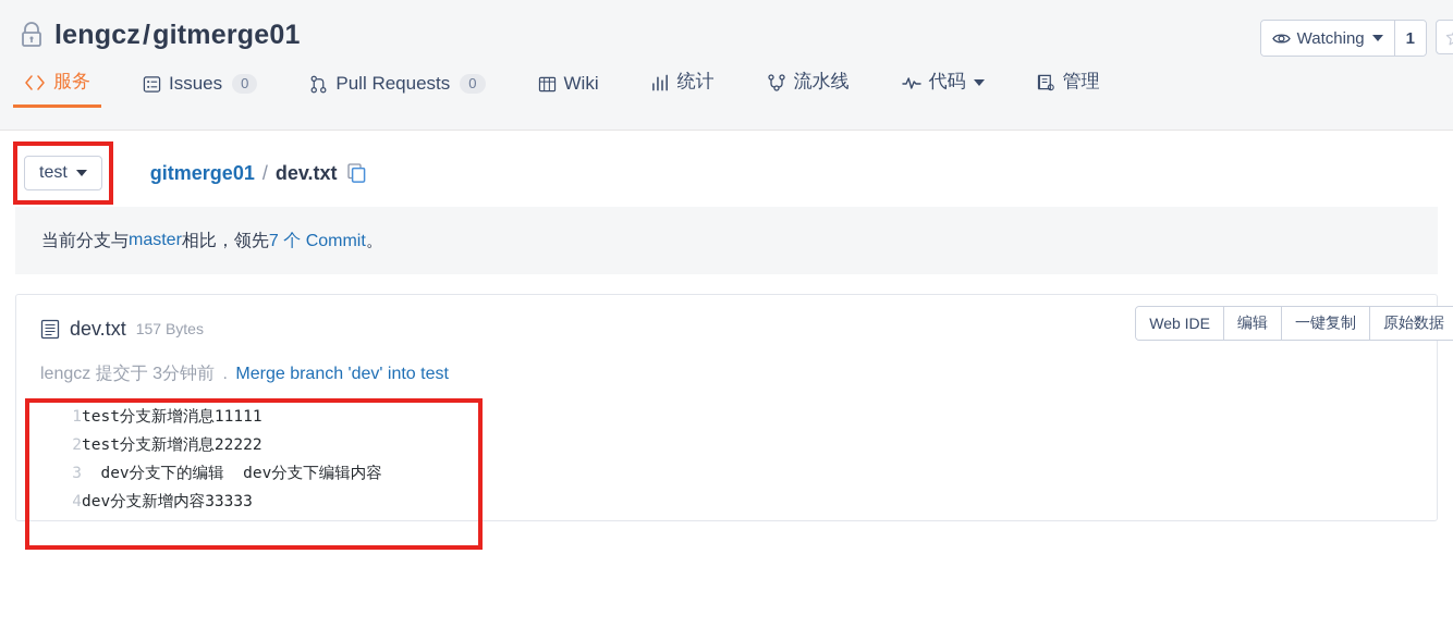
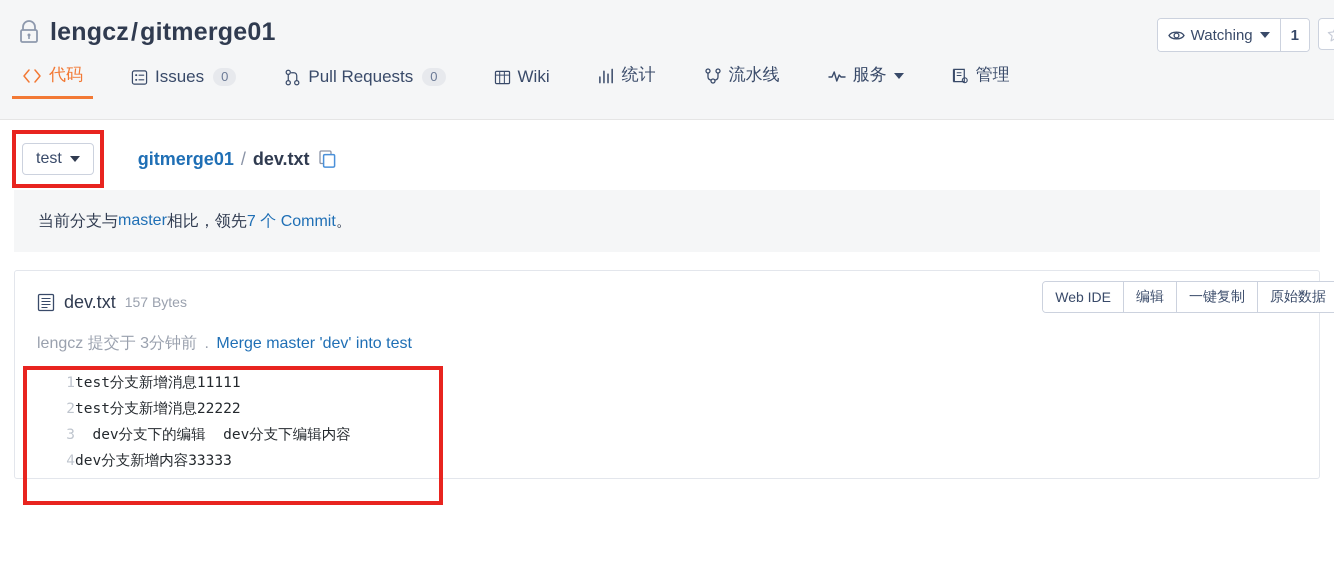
  lengcz/gitmerge01
  Watching
  1
- 服务
+ 代码
  Issues
  0
  Pull Requests
  0
  Wiki
  统计
  流水线
- 代码
+ 服务
  管理
  test
  gitmerge01
  /
  dev.txt
  当前分支与
  master
  相比，领先
  7 个 Commit
  。
  dev.txt
  157 Bytes
  Web IDE
  编辑
  一键复制
  原始数据
- lengcz 提交于 3分钟前 . Merge branch 'dev' into test
+ lengcz 提交于 3分钟前 . Merge master 'dev' into test
  1	test分支新增消息11111
  2	test分支新增消息22222
  3	dev分支下的编辑 dev分支下编辑内容
  4	dev分支新增内容33333
